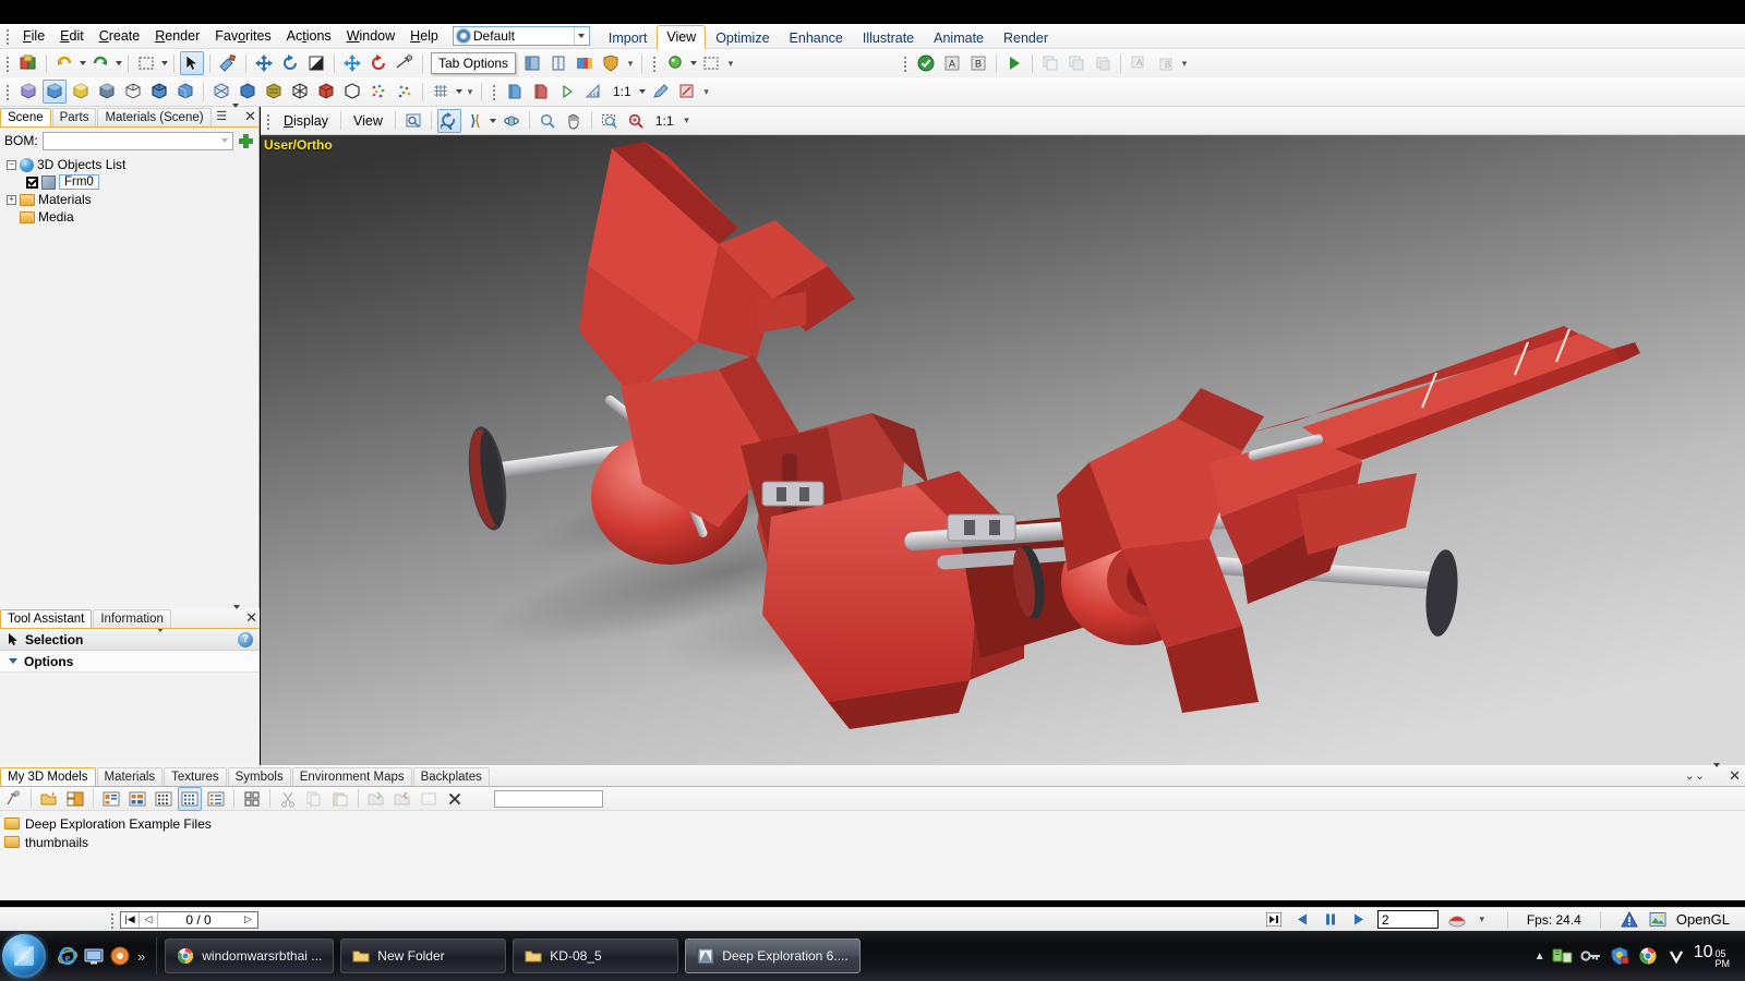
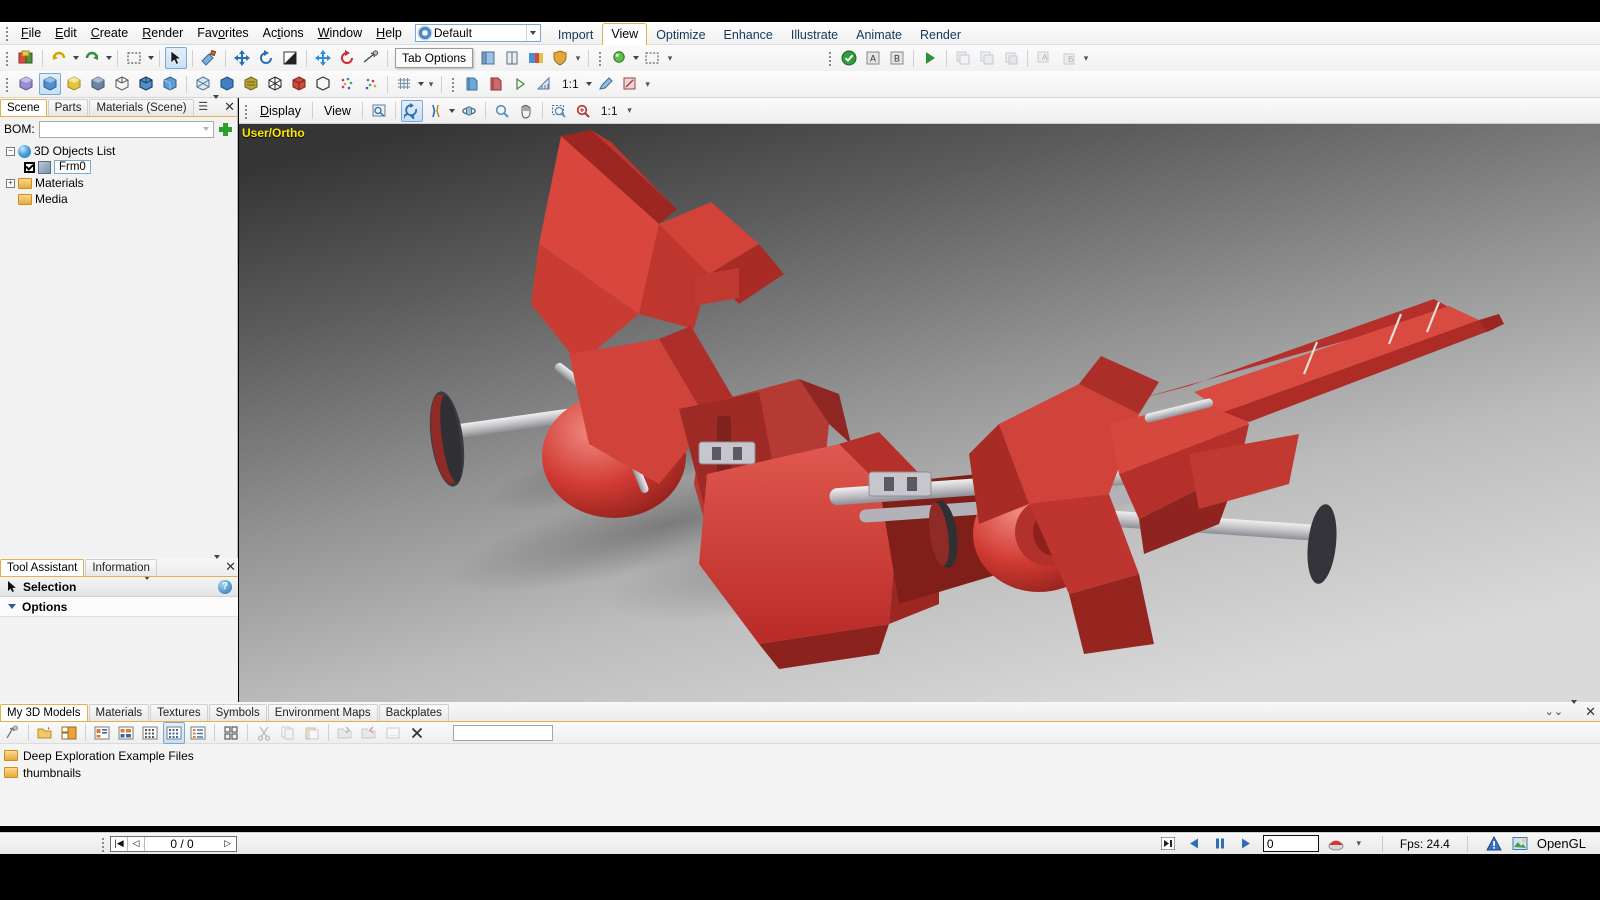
  File
  Edit
  Create
  Render
  Favorites
  Actions
  Window
  Help
  Default
  Import
  View
  Optimize
  Enhance
  Illustrate
  Animate
  Render
  Tab Options
  ▾
  ▾
  A
  B
  A
  B
  ▾
  ▾
  1:1
  ▾
  Scene
  Parts
  Materials (Scene)
  ☰
  ✕
  BOM:
  −
  3D Objects List
  Frm0
  +
  Materials
  Media
  Tool Assistant
  Information
  ✕
  Selection
  ?
  Options
  Display
  View
  1:1
  ▾
  User/Ortho
  My 3D Models
  Materials
  Textures
  Symbols
  Environment Maps
  Backplates
  ⌄⌄
  ✕
  ...
  Deep Exploration Example Files
  thumbnails
  |◀
  ◁
  0 / 0
  ▷
- 2
+ 0
  ▾
  Fps: 24.4
  OpenGL
- e
- »
- windomwarsrbthai ...
- New Folder
- KD-08_5
- Deep Exploration 6....
- ▲
- 10
- 05
- PM
